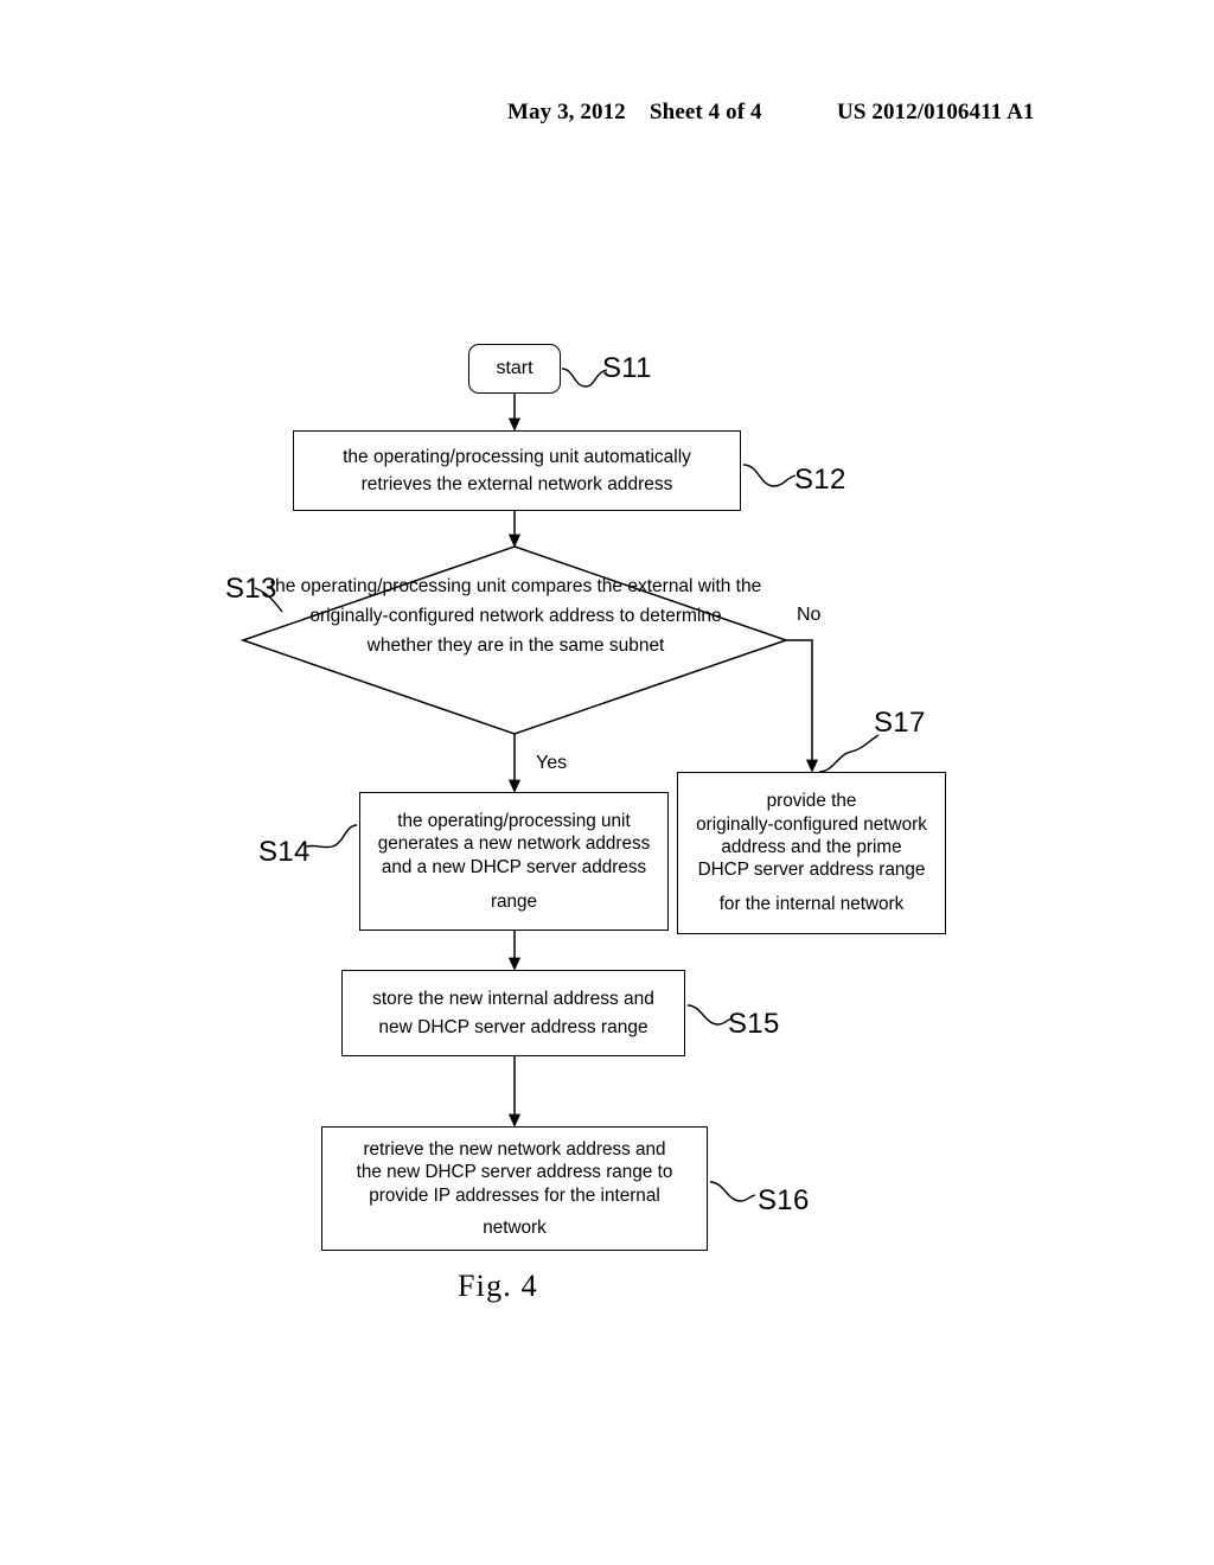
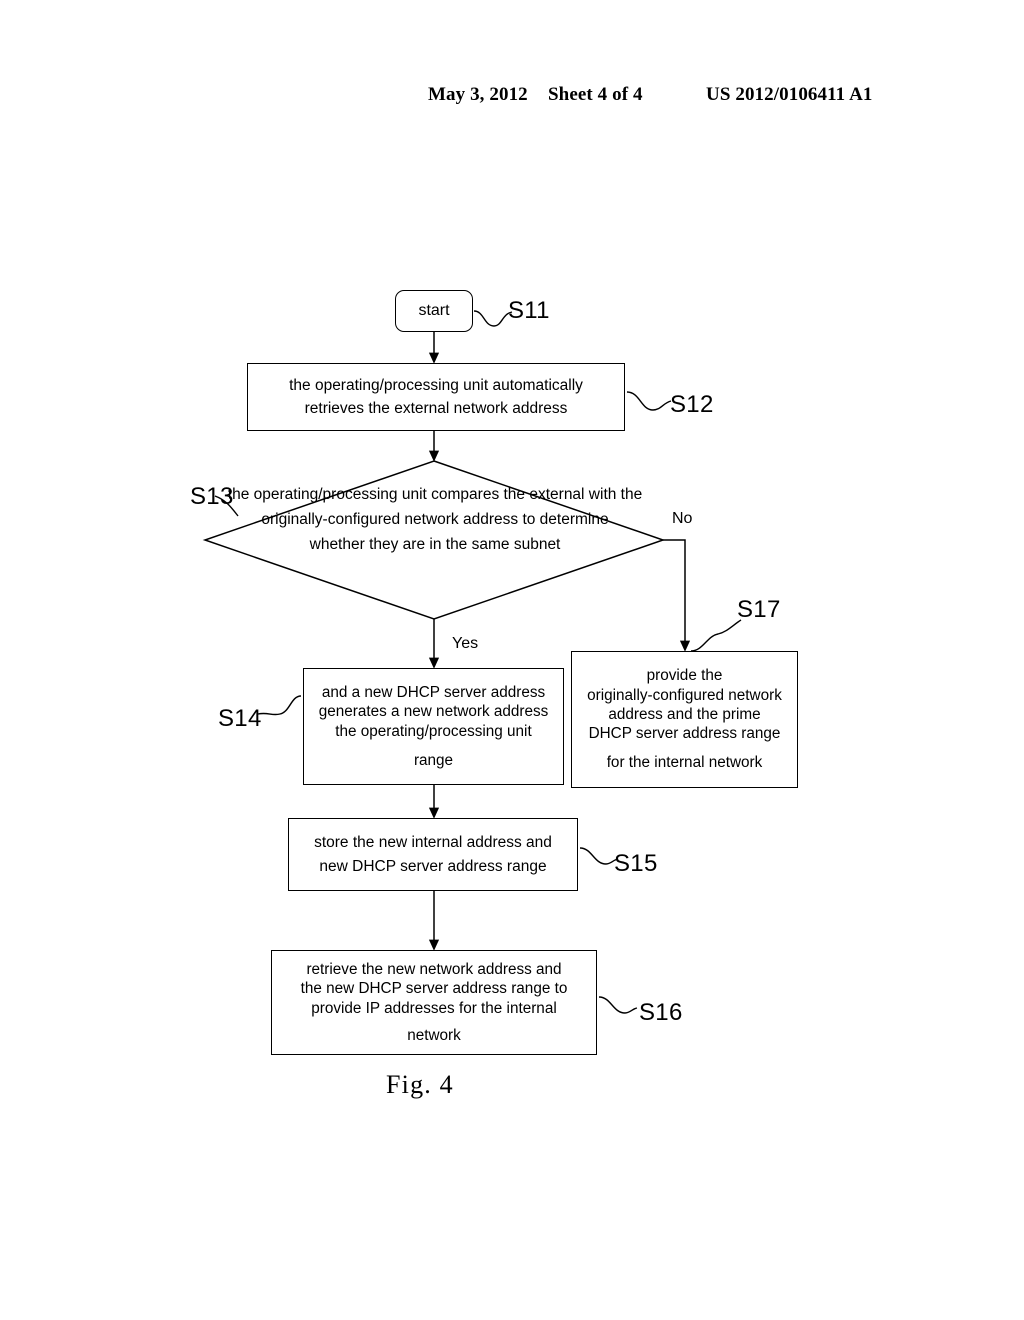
  May 3, 2012
  Sheet 4 of 4
  US 2012/0106411 A1
  start
  the operating/processing unit automatically
  retrieves the external network address
  the operating/processing unit compares the external with the originally-configured network address to determine whether they are in the same subnet
- the operating/processing unit
+ and a new DHCP server address
  generates a new network address
- and a new DHCP server address
+ the operating/processing unit
  range
  provide the
  originally-configured network
  address and the prime
  DHCP server address range
  for the internal network
  store the new internal address and
  new DHCP server address range
  retrieve the new network address and
  the new DHCP server address range to
  provide IP addresses for the internal
  network
  S11
  S12
  S13
  S14
  S15
  S16
  S17
  Yes
  No
  Fig. 4
